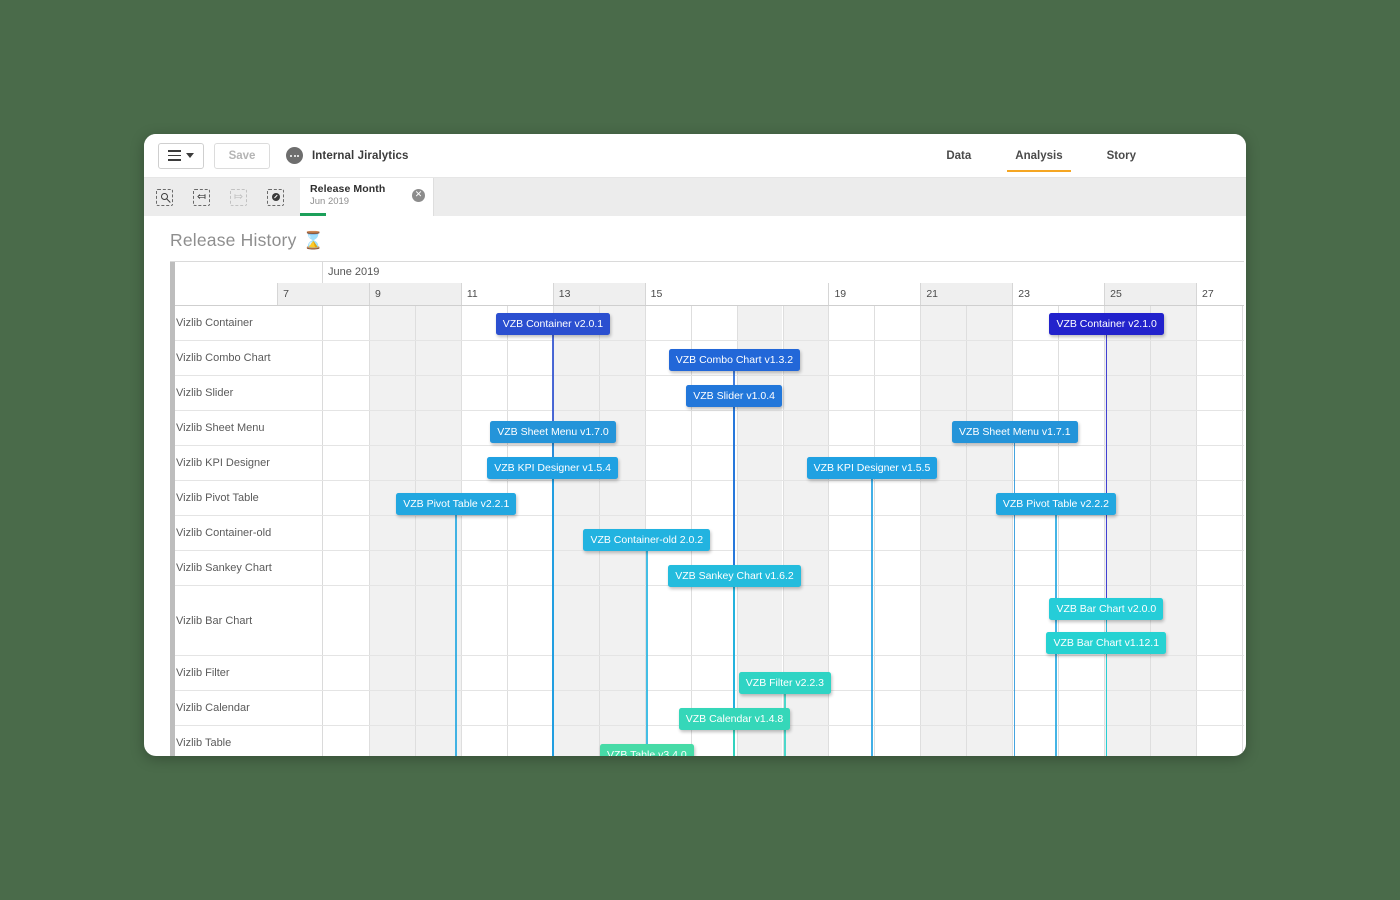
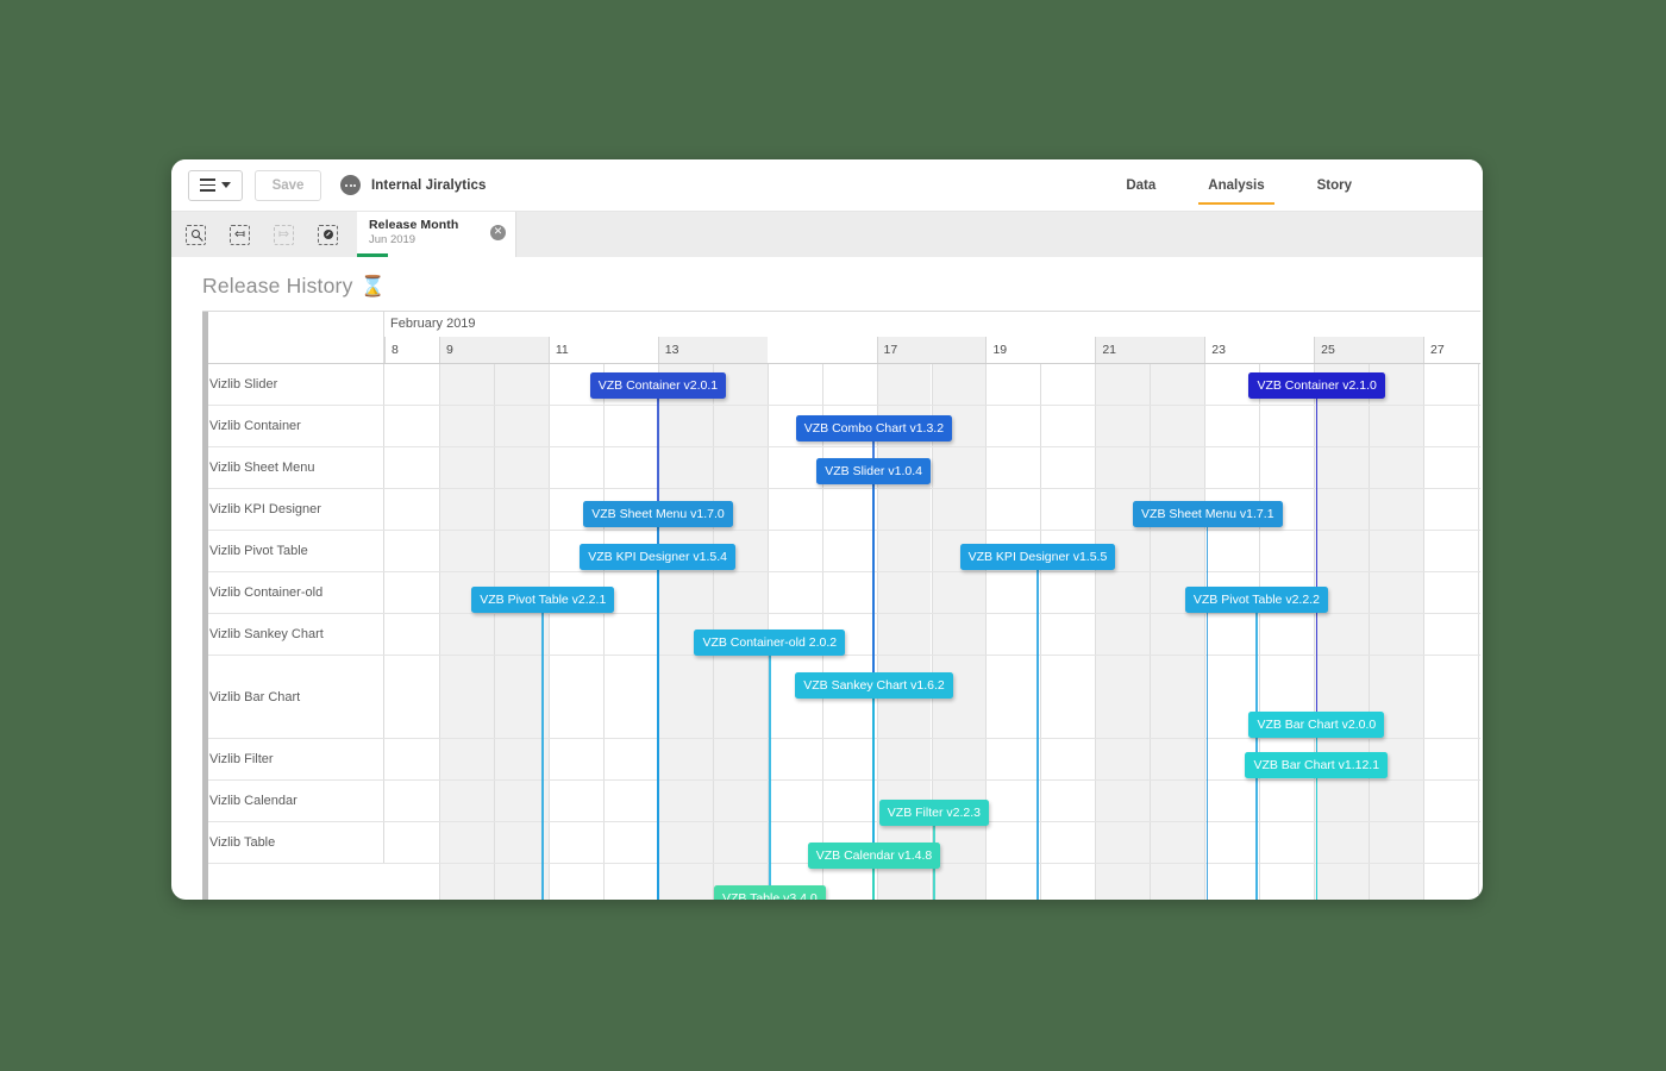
  Save
  Internal Jiralytics
  Data
  Analysis
  Story
  ⤆
  ⤇
  Release Month
  Jun 2019
  ✕
  Release History
  ⌛
- June 2019
+ February 2019
  9
  11
  13
- 15
+ 8
- 7
+ 17
  19
  21
  23
  25
  27
- Vizlib Container
+ Vizlib Slider
- Vizlib Combo Chart
- Vizlib Slider
+ Vizlib Container
  Vizlib Sheet Menu
  Vizlib KPI Designer
  Vizlib Pivot Table
  Vizlib Container-old
  Vizlib Sankey Chart
  Vizlib Bar Chart
  Vizlib Filter
  Vizlib Calendar
  Vizlib Table
  VZB Container v2.0.1
  VZB Container v2.1.0
  VZB Combo Chart v1.3.2
  VZB Slider v1.0.4
  VZB Sheet Menu v1.7.0
  VZB Sheet Menu v1.7.1
  VZB KPI Designer v1.5.4
  VZB KPI Designer v1.5.5
  VZB Pivot Table v2.2.1
  VZB Pivot Table v2.2.2
  VZB Container-old 2.0.2
  VZB Sankey Chart v1.6.2
  VZB Bar Chart v2.0.0
  VZB Bar Chart v1.12.1
  VZB Filter v2.2.3
  VZB Calendar v1.4.8
  VZB Table v3.4.0
